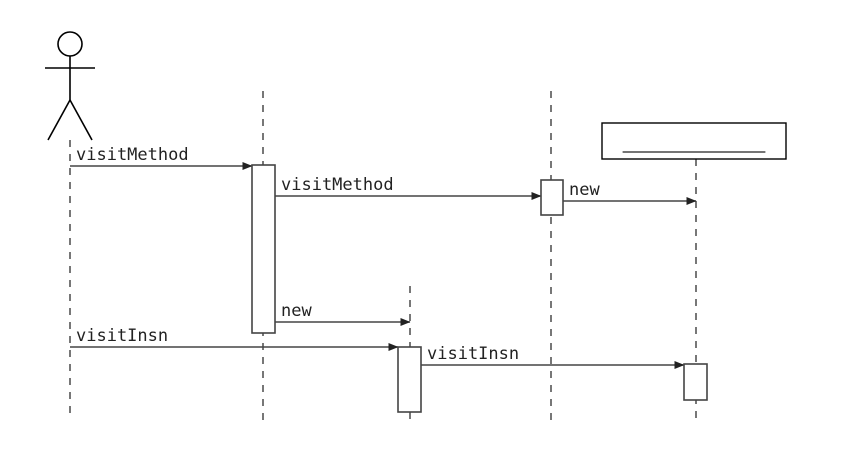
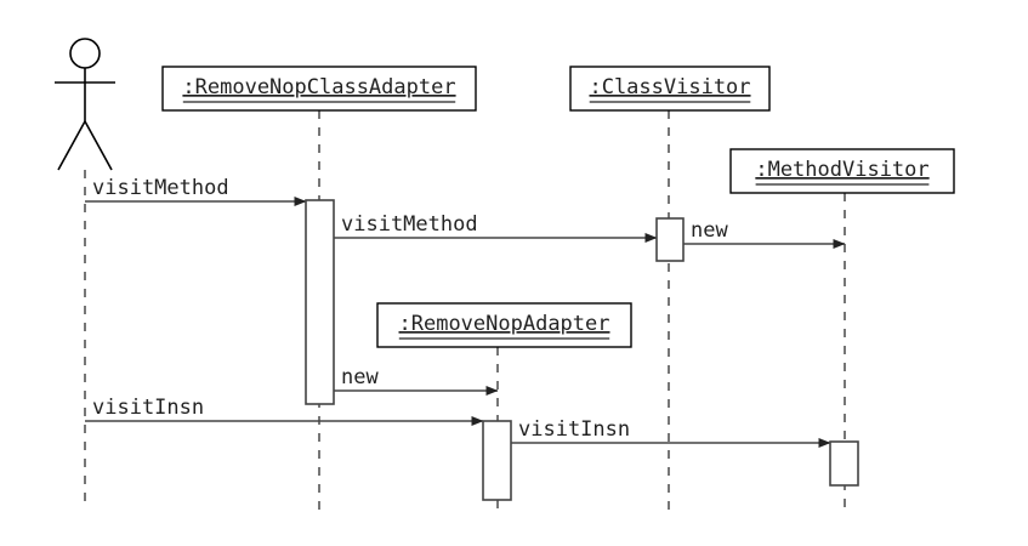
  visitMethod
  visitMethod
  new
  new
  visitInsn
  visitInsn
+ :RemoveNopClassAdapter
+ :ClassVisitor
+ :MethodVisitor
+ :RemoveNopAdapter
